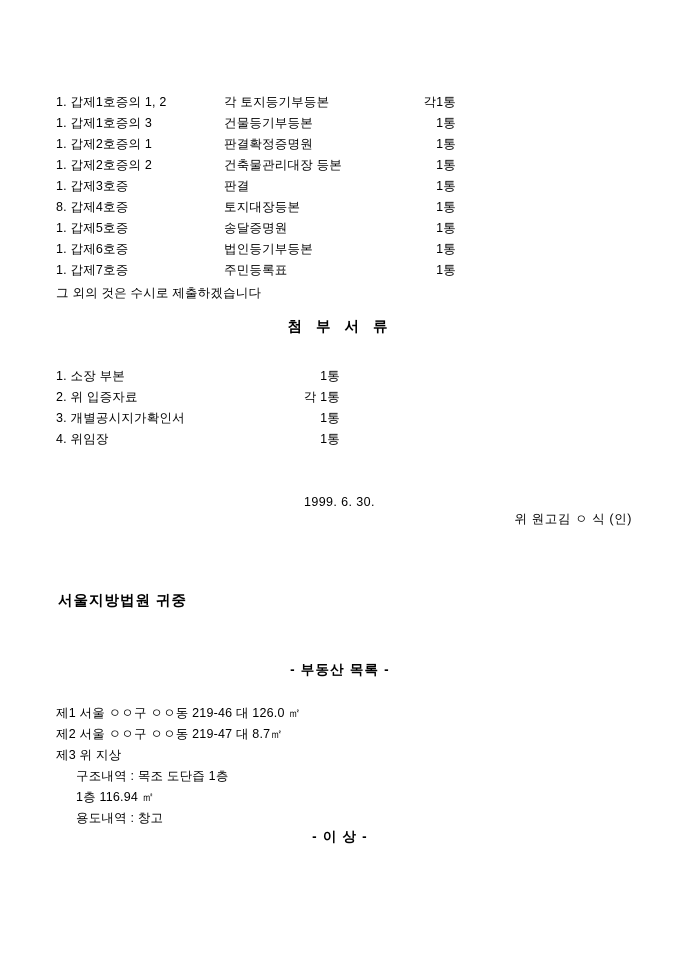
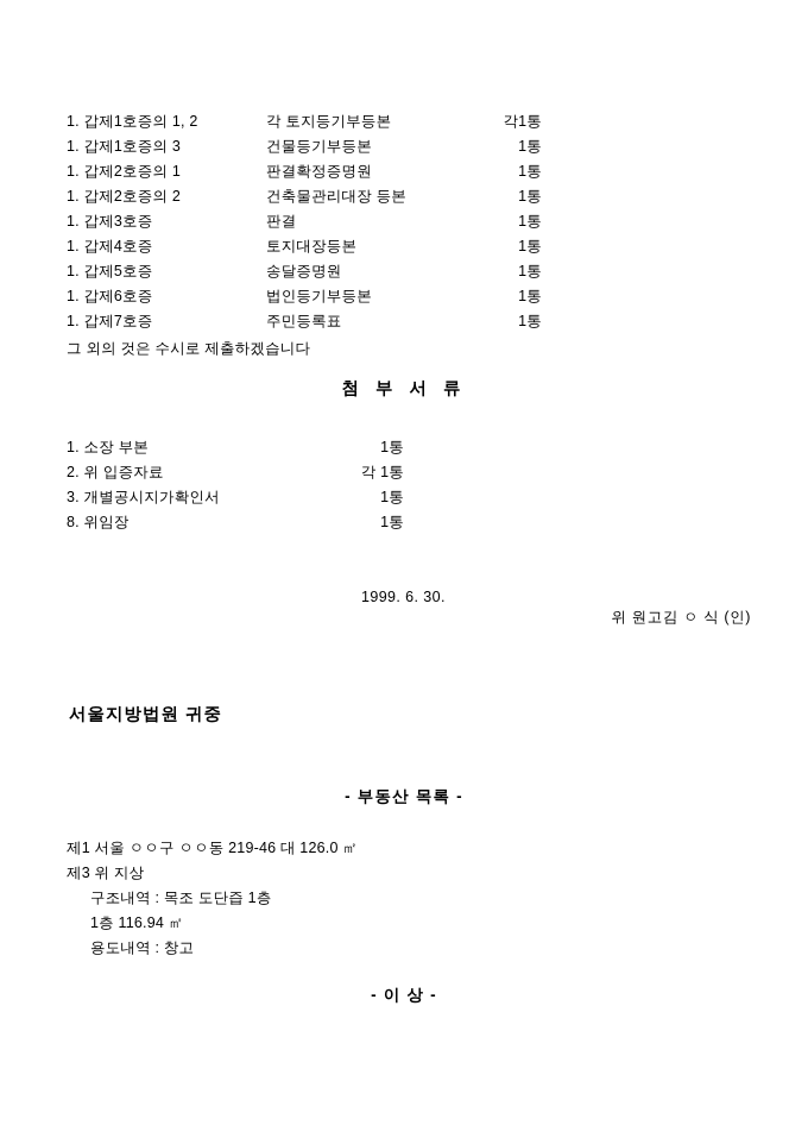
  1. 갑제1호증의 1, 2
  각 토지등기부등본
  각1통
  1. 갑제1호증의 3
  건물등기부등본
  1통
  1. 갑제2호증의 1
  판결확정증명원
  1통
  1. 갑제2호증의 2
  건축물관리대장 등본
  1통
  1. 갑제3호증
  판결
  1통
- 8. 갑제4호증
+ 1. 갑제4호증
  토지대장등본
  1통
  1. 갑제5호증
  송달증명원
  1통
  1. 갑제6호증
  법인등기부등본
  1통
  1. 갑제7호증
  주민등록표
  1통
  그 외의 것은 수시로 제출하겠습니다
  첨 부 서 류
  1. 소장 부본
  1통
  2. 위 입증자료
  각 1통
  3. 개별공시지가확인서
  1통
- 4. 위임장
+ 8. 위임장
  1통
  1999. 6. 30.
  위 원고김 ㅇ 식 (인)
  서울지방법원 귀중
  - 부동산 목록 -
  제1 서울 ㅇㅇ구 ㅇㅇ동 219-46 대 126.0 ㎡
- 제2 서울 ㅇㅇ구 ㅇㅇ동 219-47 대 8.7㎡
  제3 위 지상
  구조내역 : 목조 도단즙 1층
  1층 116.94 ㎡
  용도내역 : 창고
  - 이 상 -
